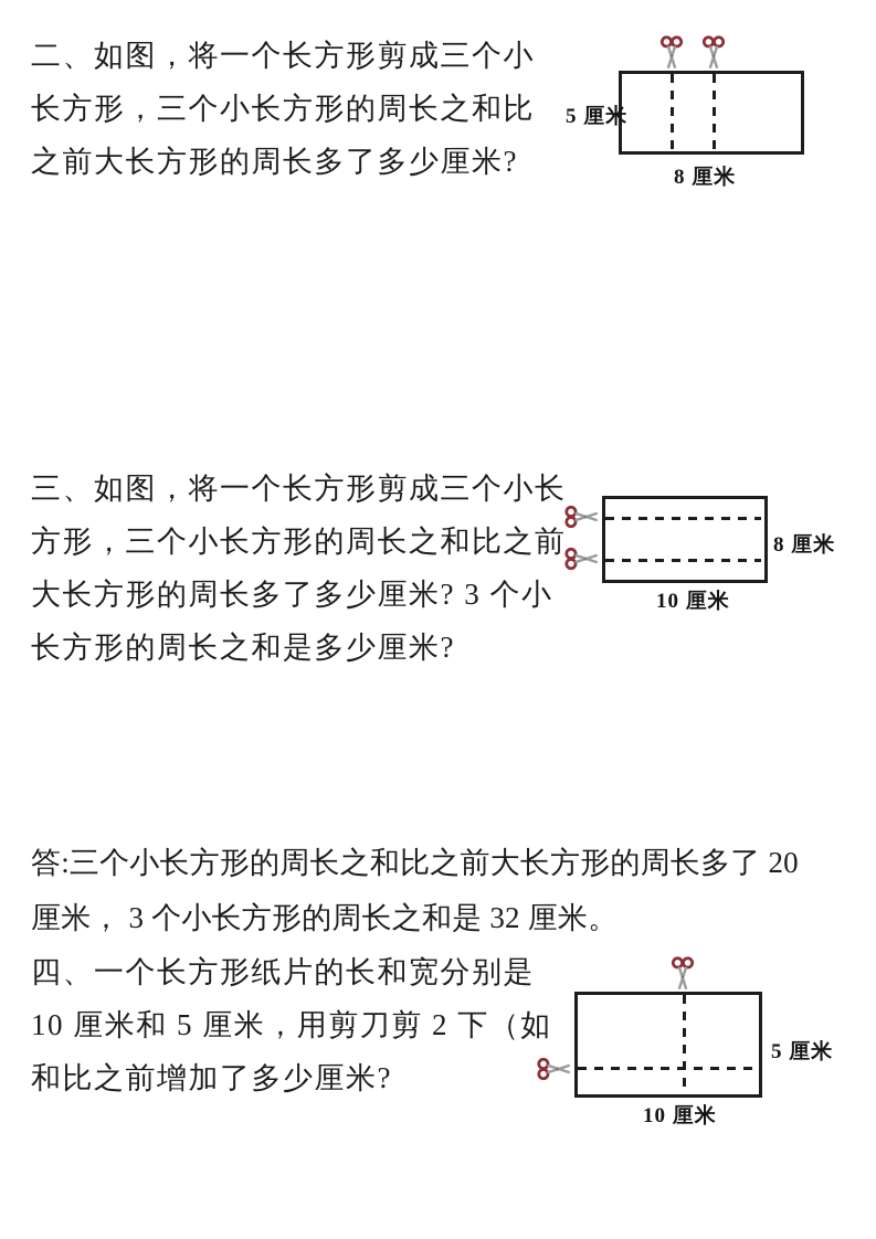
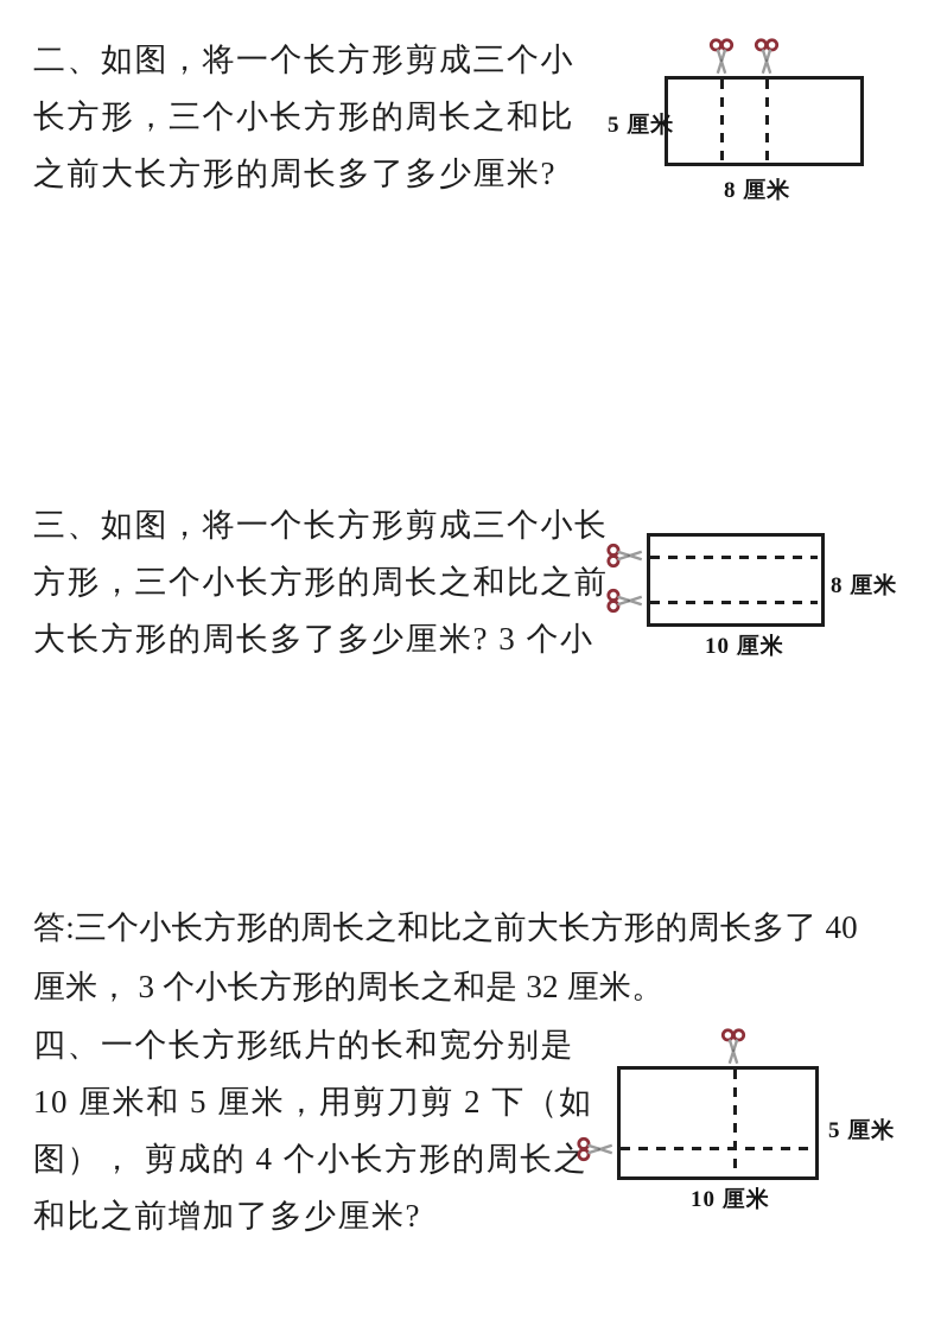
  二、如图，将一个长方形剪成三个小
  长方形，三个小长方形的周长之和比
  之前大长方形的周长多了多少厘米?
  5 厘米
  8 厘米
  三、如图，将一个长方形剪成三个小长
  方形，三个小长方形的周长之和比之前
  大长方形的周长多了多少厘米? 3 个小
- 长方形的周长之和是多少厘米?
  8 厘米
  10 厘米
- 答:三个小长方形的周长之和比之前大长方形的周长多了 20
+ 答:三个小长方形的周长之和比之前大长方形的周长多了 40
  厘米， 3 个小长方形的周长之和是 32 厘米。
  四、一个长方形纸片的长和宽分别是
  10 厘米和 5 厘米，用剪刀剪 2 下（如
+ 图）， 剪成的 4 个小长方形的周长之
  和比之前增加了多少厘米?
  5 厘米
  10 厘米
